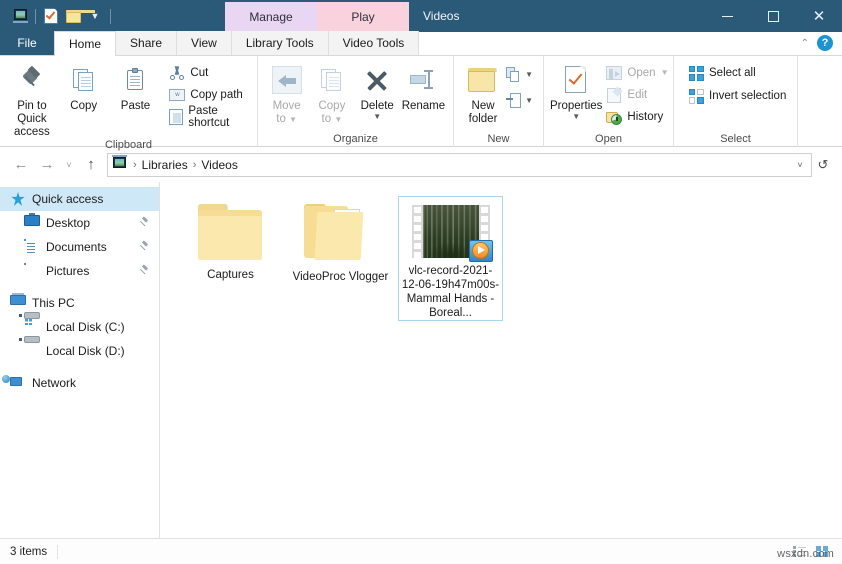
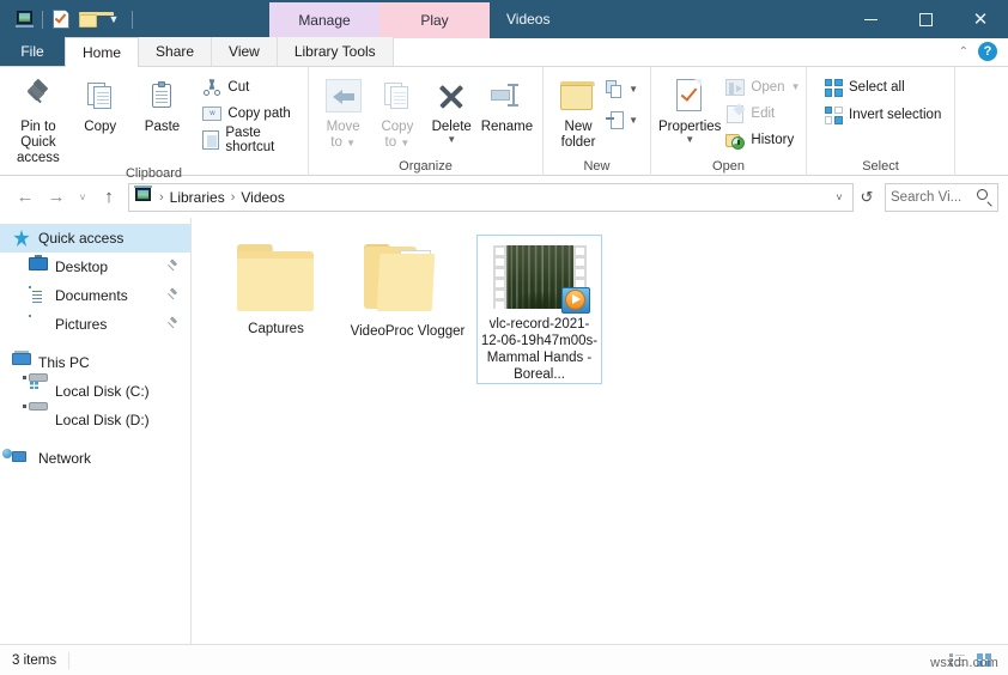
  ▼
  Manage
  Play
  Videos
  ✕
  File
  Home
  Share
  View
  Library Tools
- Video Tools
  ⌃
  ?
  Pin to Quick
  access
  Copy
  Paste
  Cut
  Copy path
  Paste shortcut
  Clipboard
  Move
  to ▼
  Copy
  to ▼
  Delete
  ▼
  Rename
  Organize
  New
  folder
  ▼
  ▼
  New
  Properties
  ▼
  Open
  ▼
  Edit
  History
  Open
  Select all
  Invert selection
  Select
  ←
  →
  ˅
  ↑
  ›
  Libraries
  ›
  Videos
  ˅
  ↺
+ Search Vi...
  Quick access
  Desktop
  Documents
  Pictures
  This PC
  Local Disk (C:)
  Local Disk (D:)
  Network
  Captures
  VideoProc Vlogger
  vlc-record-2021-12-06-19h47m00s-Mammal Hands - Boreal...
  3 items
  wsxdn.com
